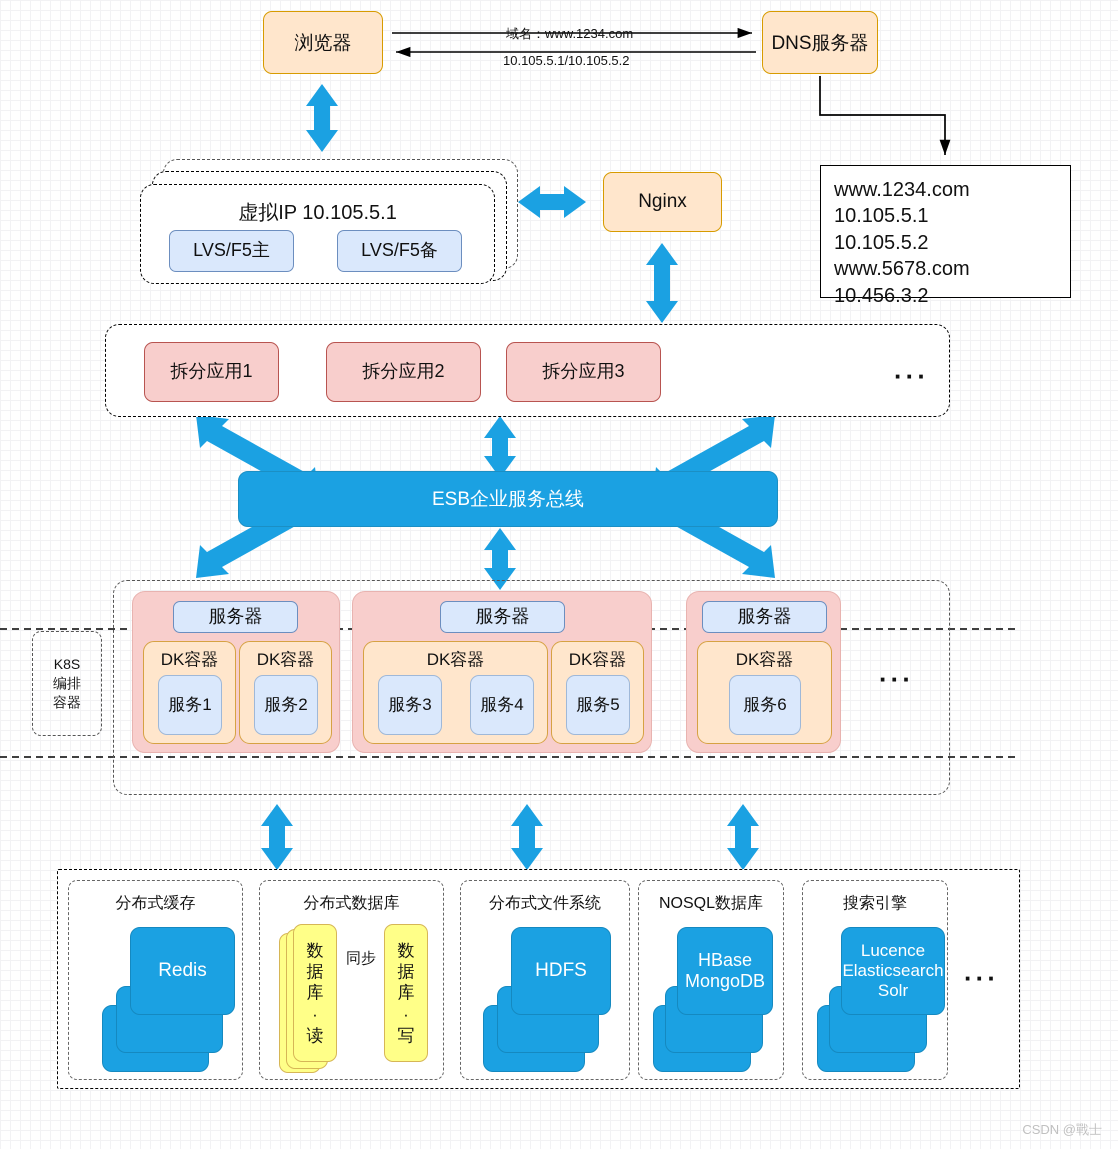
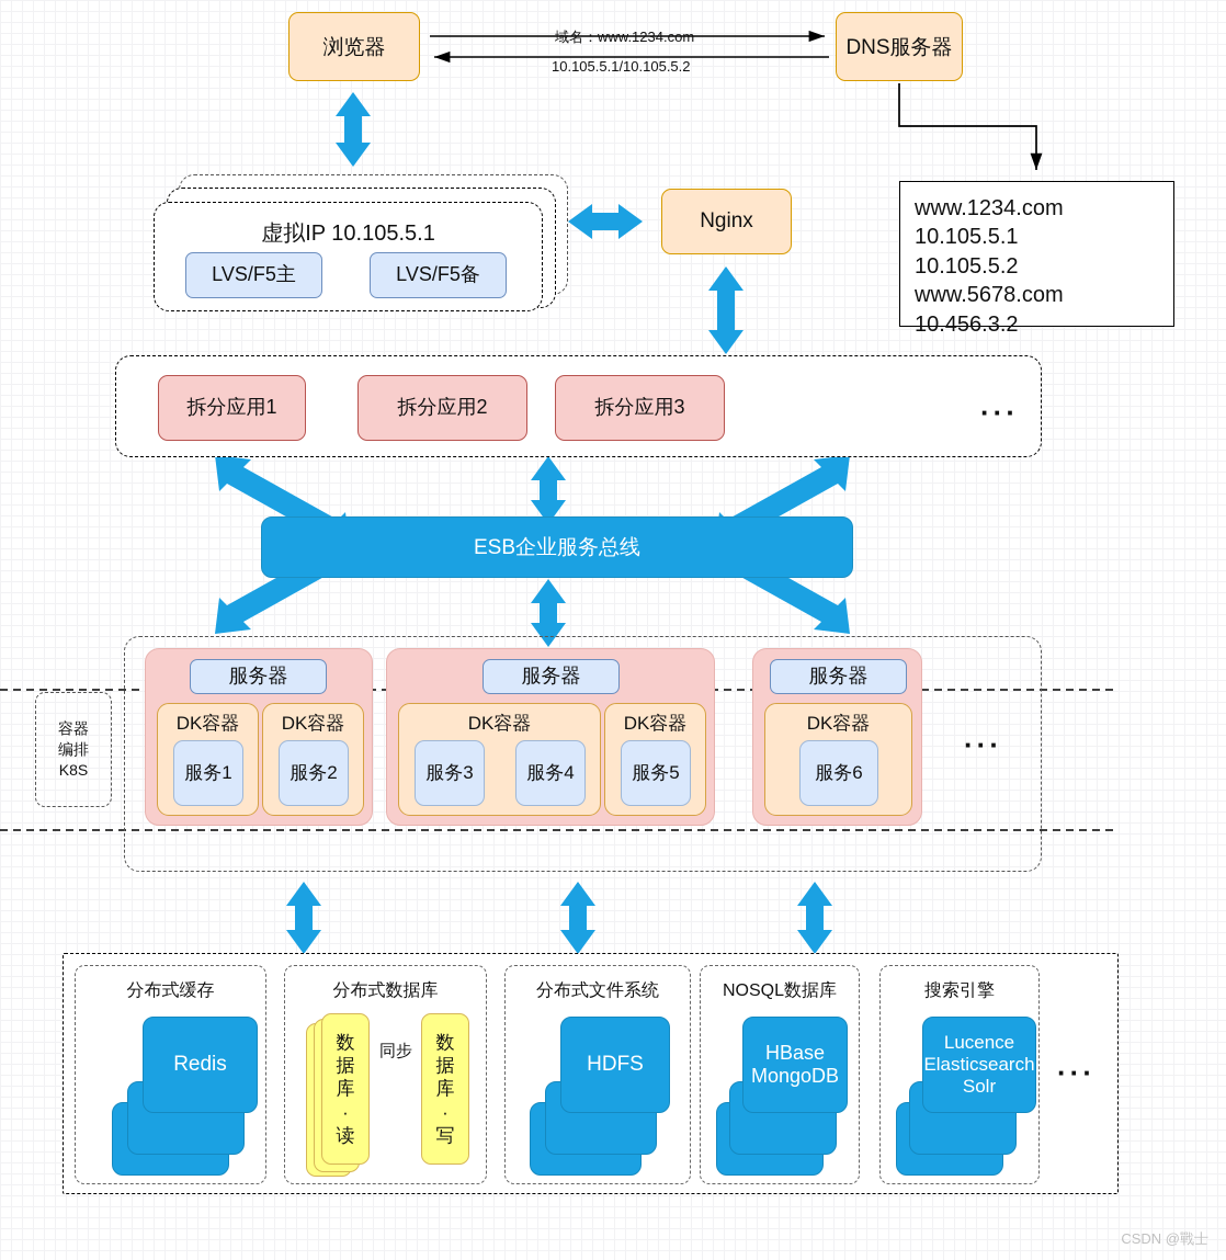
  浏览器
  DNS服务器
  域名：www.1234.com
  10.105.5.1/10.105.5.2
  www.1234.com
  10.105.5.1
  10.105.5.2
  www.5678.com
  10.456.3.2
  虚拟IP 10.105.5.1
  LVS/F5主
  LVS/F5备
  Nginx
  拆分应用1
  拆分应用2
  拆分应用3
  ···
  ESB企业服务总线
- K8S
+ 容器
  编排
- 容器
+ K8S
  服务器
  DK容器
  服务1
  DK容器
  服务2
  服务器
  DK容器
  服务3
  服务4
  DK容器
  服务5
  服务器
  DK容器
  服务6
  ···
  分布式缓存
  Redis
  分布式数据库
  数
  据
  库
  ·
  读
  数
  据
  库
  ·
  写
  同步
  分布式文件系统
  HDFS
  NOSQL数据库
  HBase
  MongoDB
  搜索引擎
  Lucence
  Elasticsearch
  Solr
  ···
  CSDN @戰士
